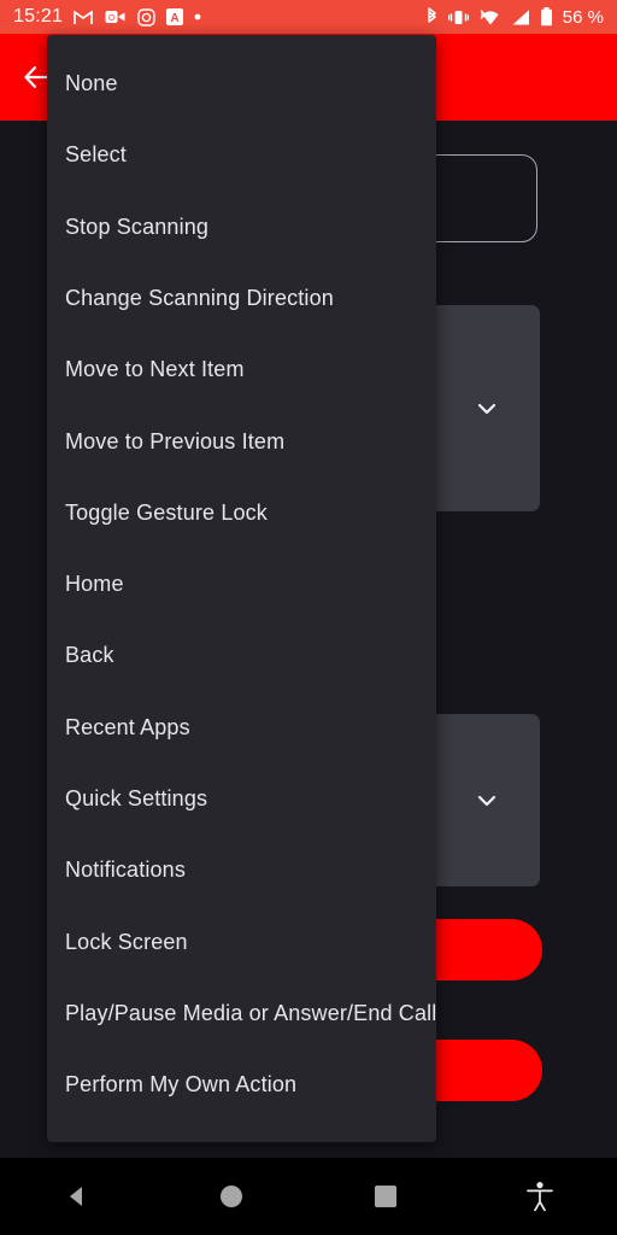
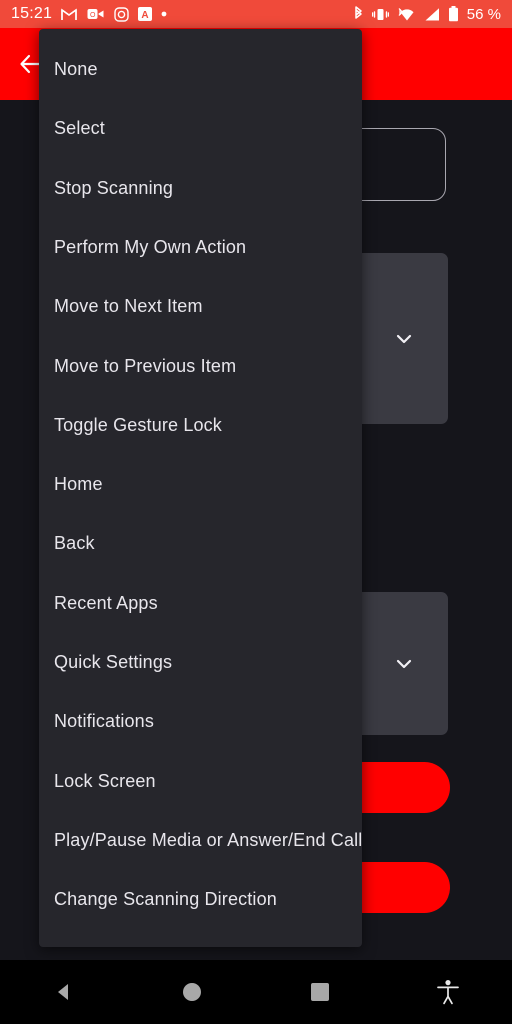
  15:21
  A
  56 %
  None
  Select
  Stop Scanning
- Change Scanning Direction
+ Perform My Own Action
  Move to Next Item
  Move to Previous Item
  Toggle Gesture Lock
  Home
  Back
  Recent Apps
  Quick Settings
  Notifications
  Lock Screen
  Play/Pause Media or Answer/End Call
- Perform My Own Action
+ Change Scanning Direction
